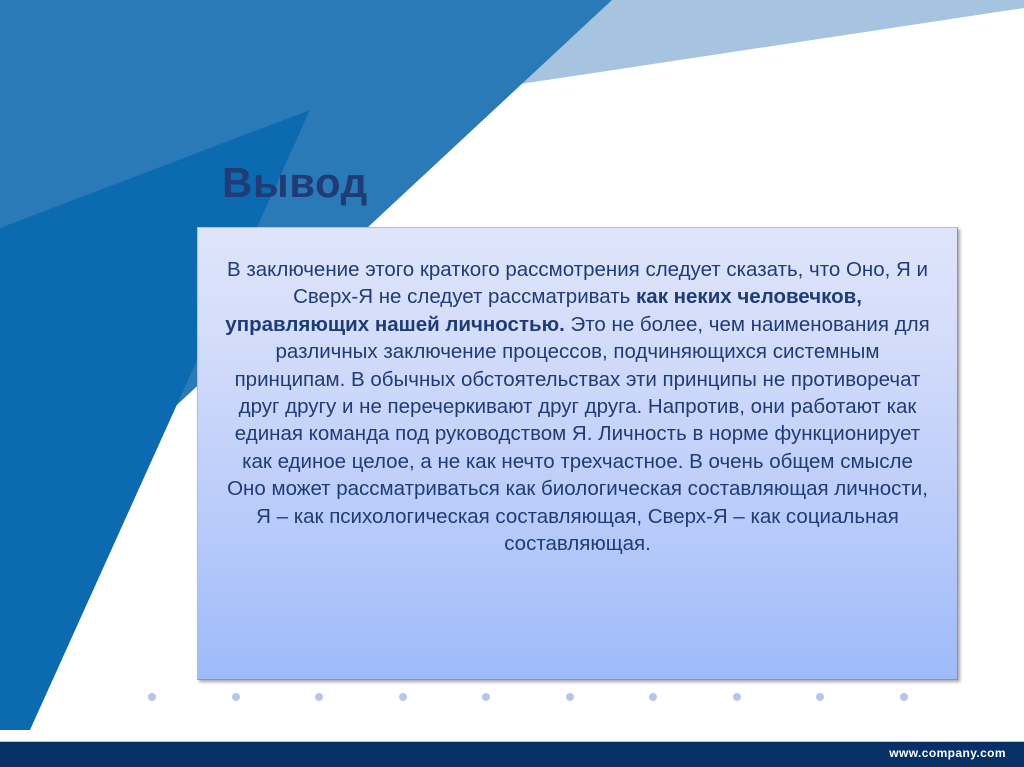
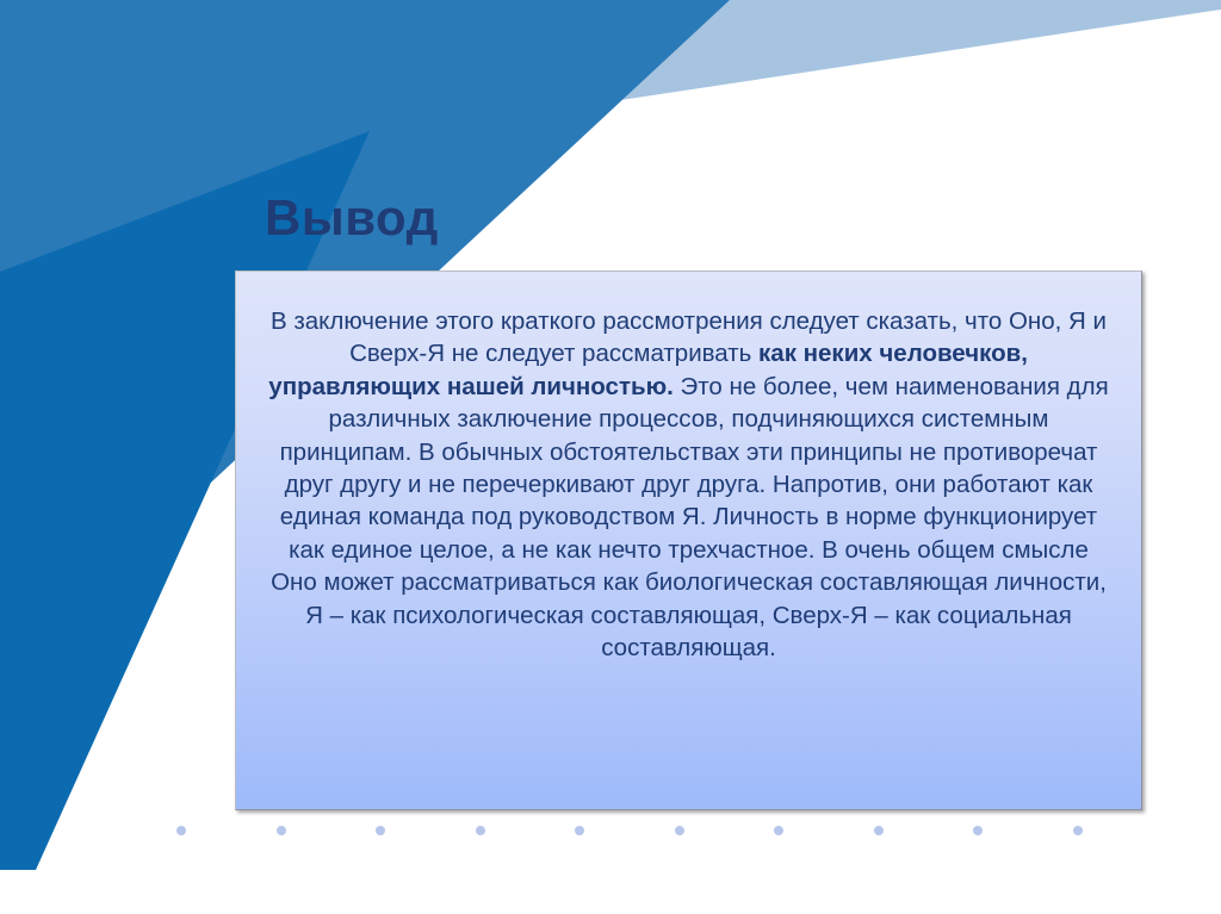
  Вывод
  В заключение этого краткого рассмотрения следует сказать, что Оно, Я и Сверх-Я не следует рассматривать как неких человечков, управляющих нашей личностью. Это не более, чем наименования для различных заключение процессов, подчиняющихся системным принципам. В обычных обстоятельствах эти принципы не противоречат друг другу и не перечеркивают друг друга. Напротив, они работают как единая команда под руководством Я. Личность в норме функционирует как единое целое, а не как нечто трехчастное. В очень общем смысле Оно может рассматриваться как биологическая составляющая личности, Я – как психологическая составляющая, Сверх-Я – как социальная составляющая.
- www.company.com
